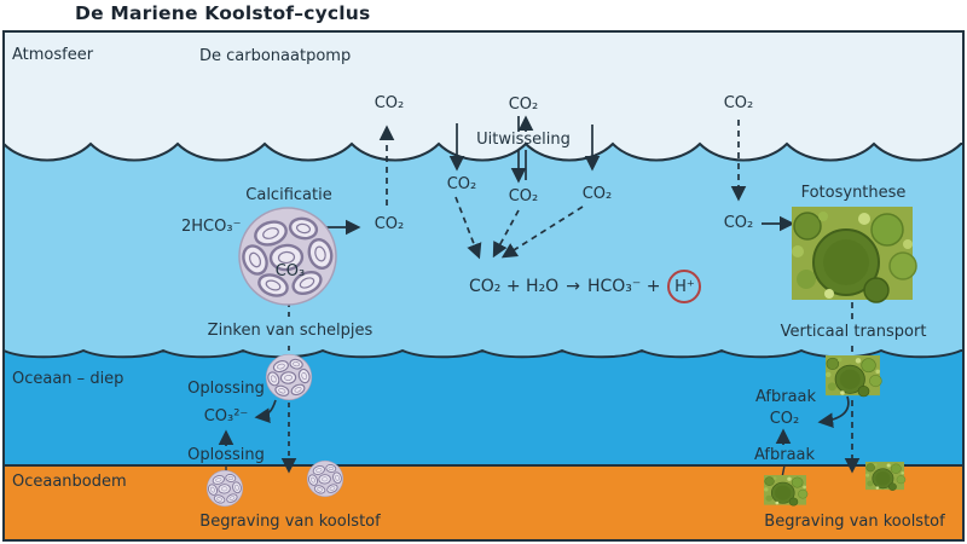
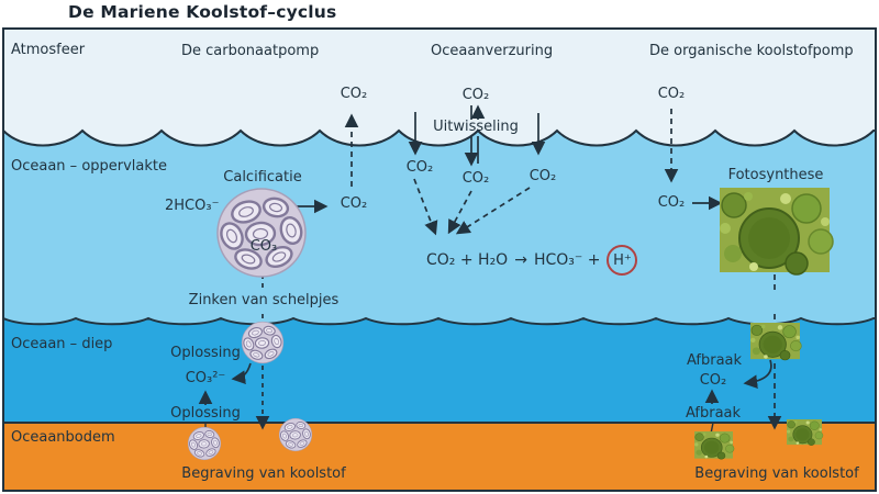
  De Mariene Koolstof–cyclus
  Atmosfeer
  De carbonaatpomp
+ Oceaanverzuring
+ De organische koolstofpomp
+ Oceaan – oppervlakte
  Oceaan – diep
  Oceaanbodem
  CO₂
  Calcificatie
  2HCO₃⁻
  CO₂
  CO₃
  Zinken van schelpjes
  Oplossing
  CO₃²⁻
  Oplossing
  Begraving van koolstof
  CO₂
  Uitwisseling
  CO₂
  CO₂
  CO₂
  CO₂ + H₂O
  →
  HCO₃⁻ +
  H⁺
  CO₂
  CO₂
  Fotosynthese
- Verticaal transport
  Afbraak
  CO₂
  Afbraak
  Begraving van koolstof
